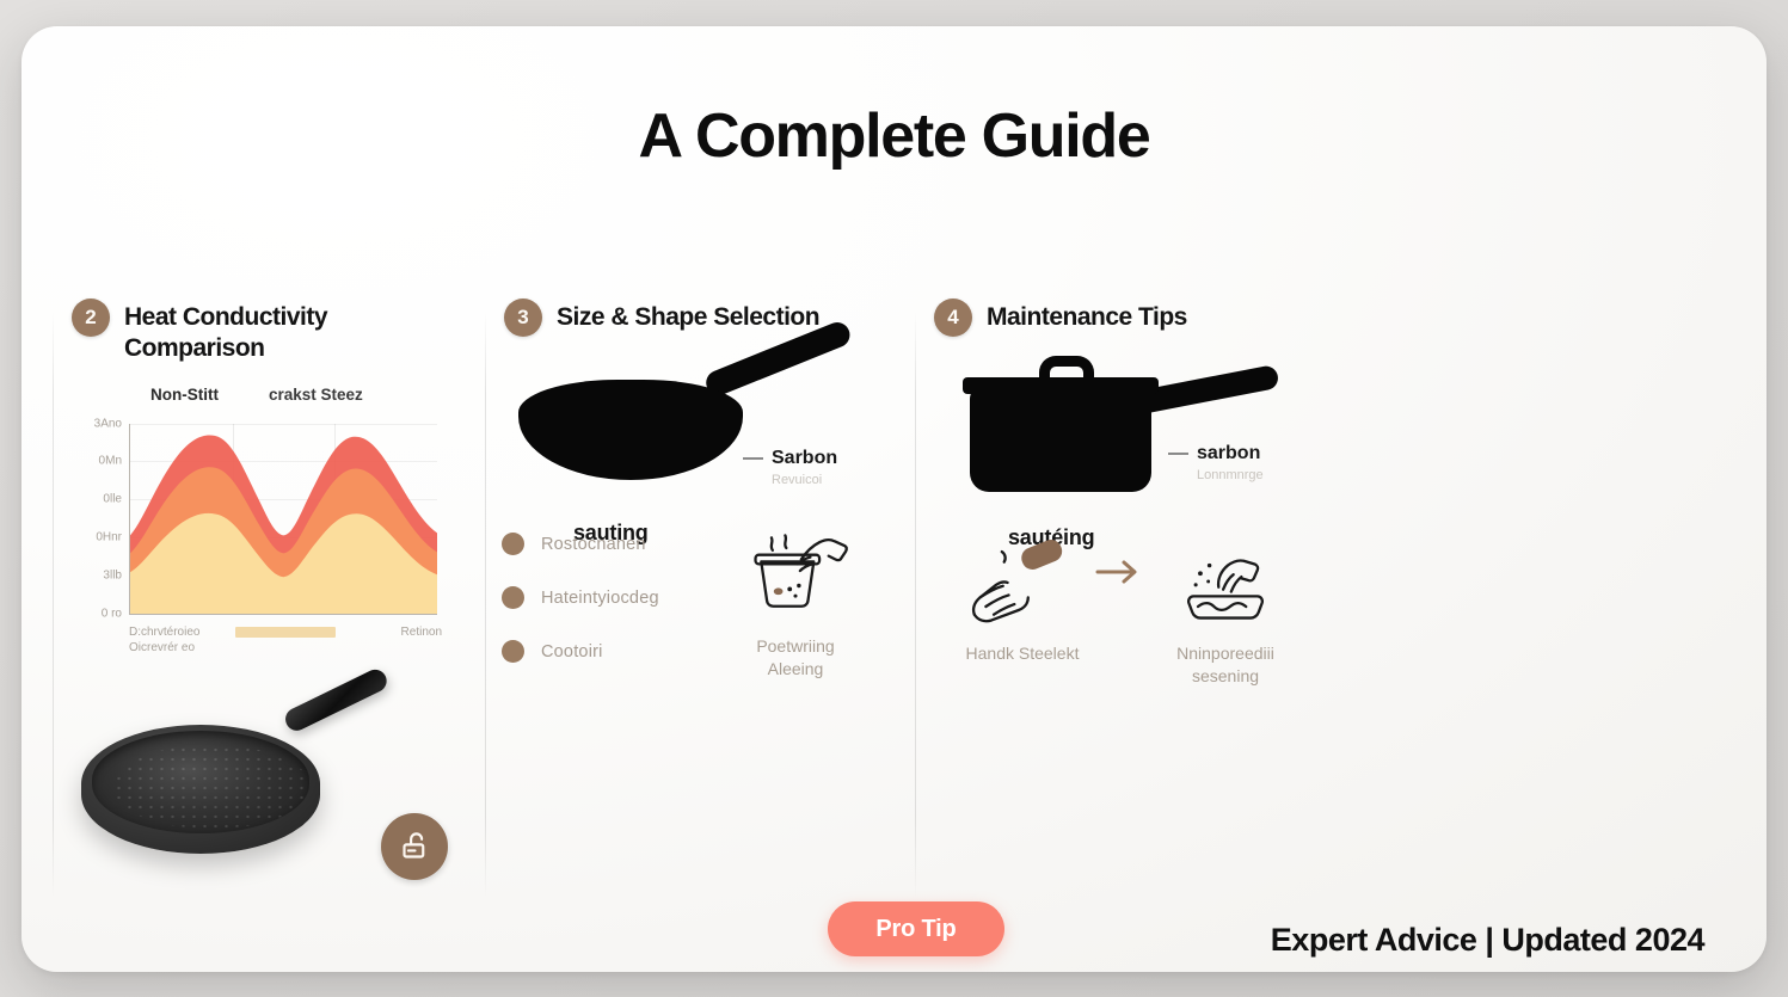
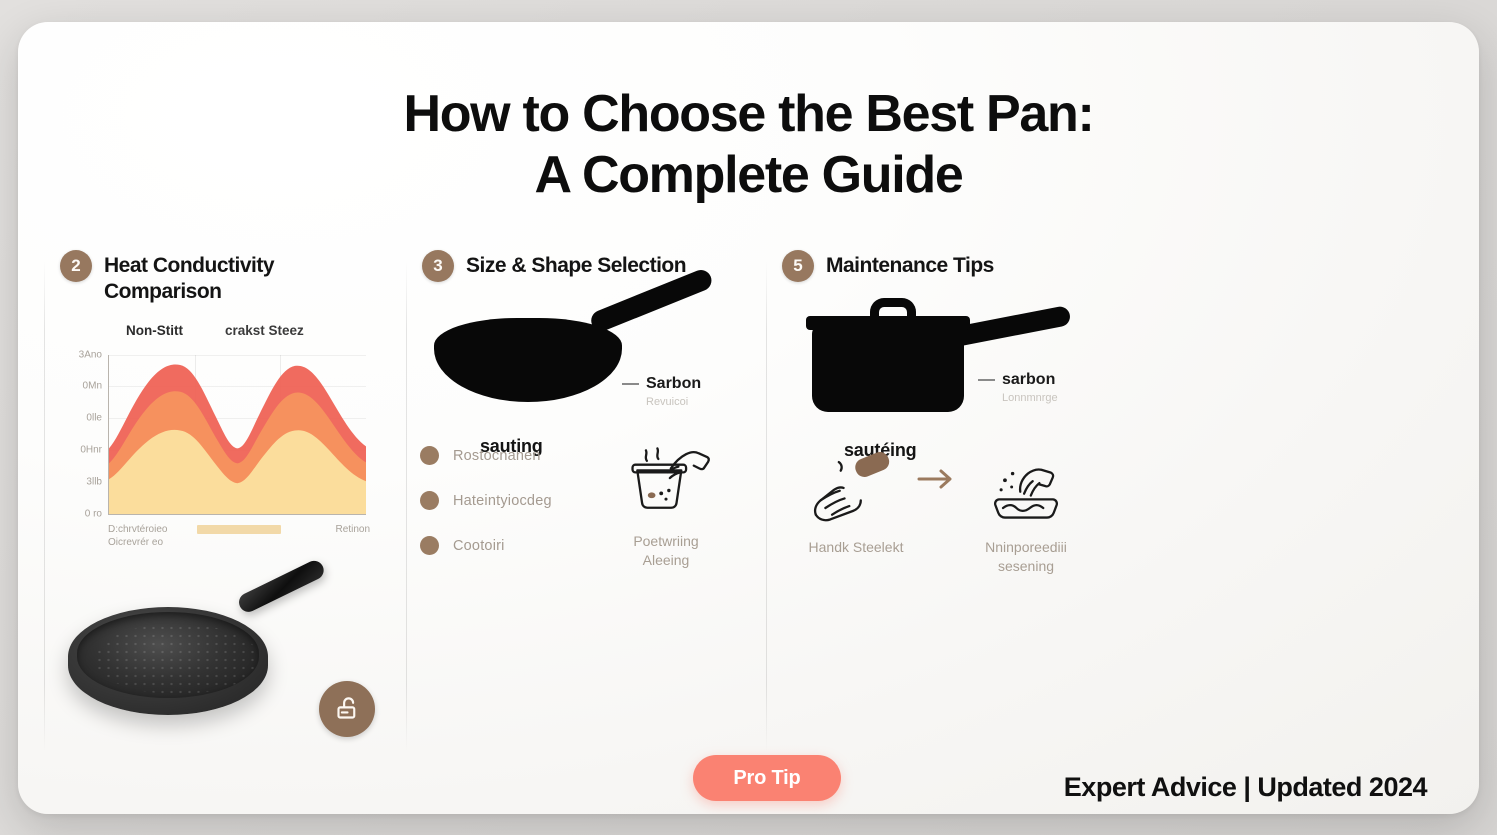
+ How to Choose the Best Pan:
  A Complete Guide
  2
  Heat Conductivity
  Comparison
  Non-Stitt
  crakst Steez
  3Ano
  0Mn
  0lle
  0Hnr
  3llb
  0 ro
  D:chrvtéroieo Oicrevrér eo
  Retinon
  3
  Size & Shape Selection
  Sarbon
  Revuicoi
  sauting
  Rostocnanen
  Hateintyiocdeg
  Cootoiri
  Poetwriing
  Aleeing
- 4
+ 5
  Maintenance Tips
  sarbon
  Lonnmnrge
  sautéing
  Handk Steelekt
  Nninporeediii
  sesening
  Pro Tip
  Expert Advice | Updated 2024
